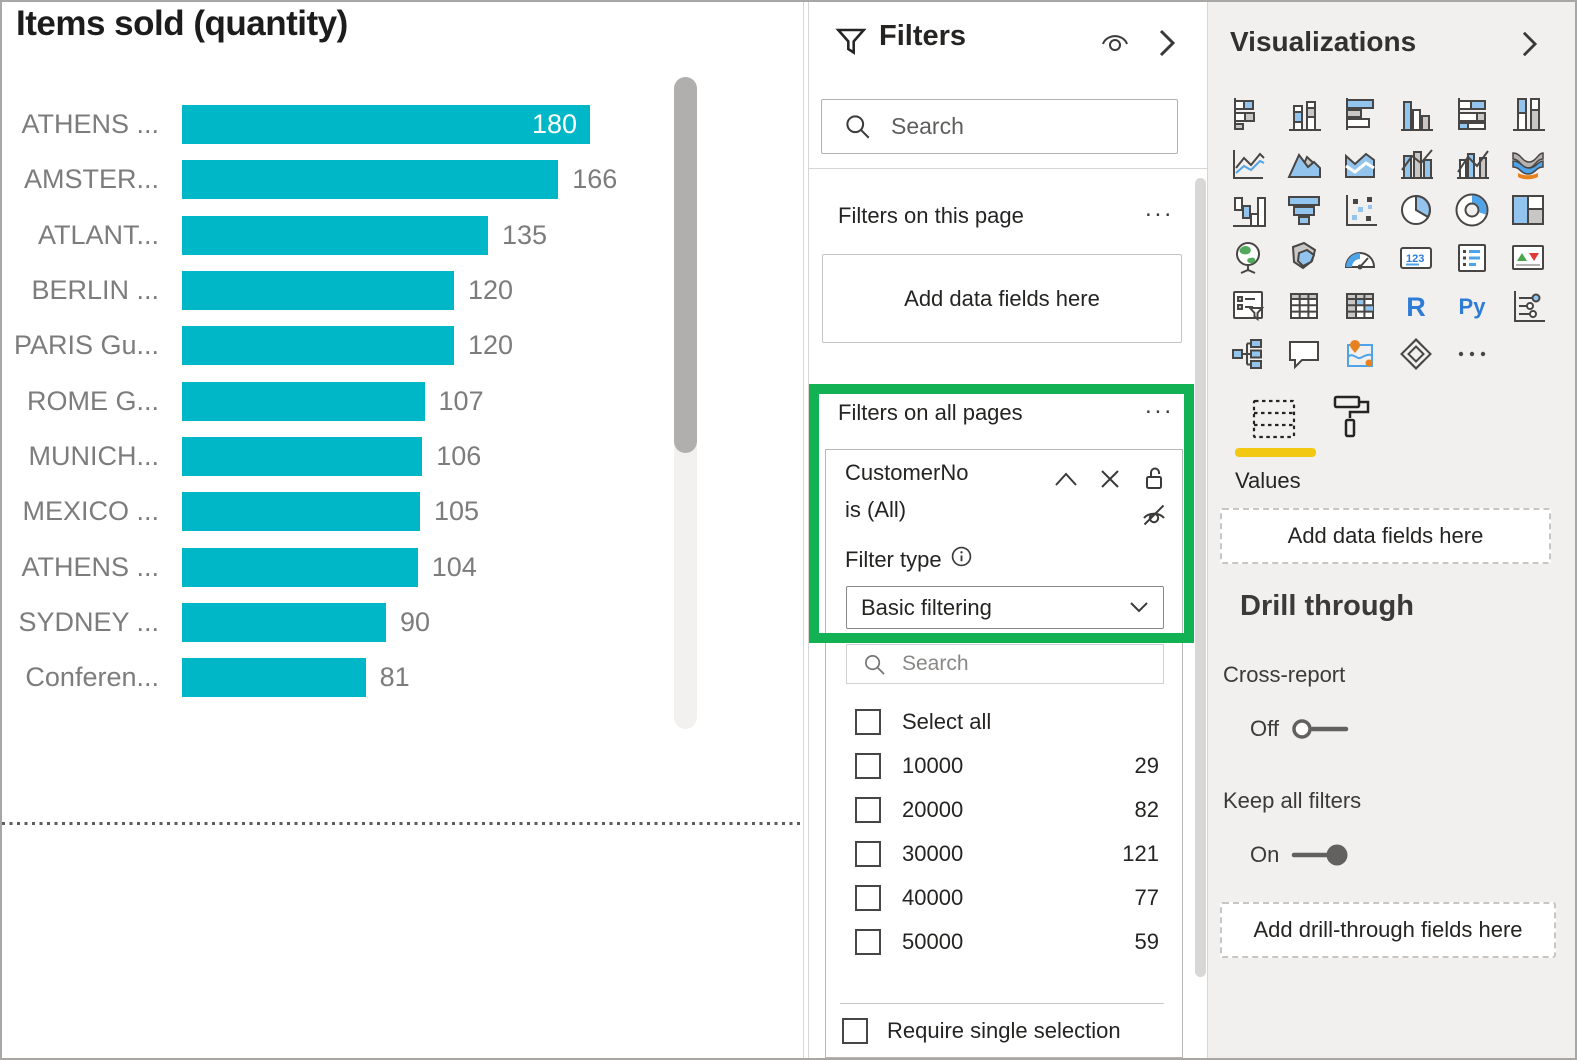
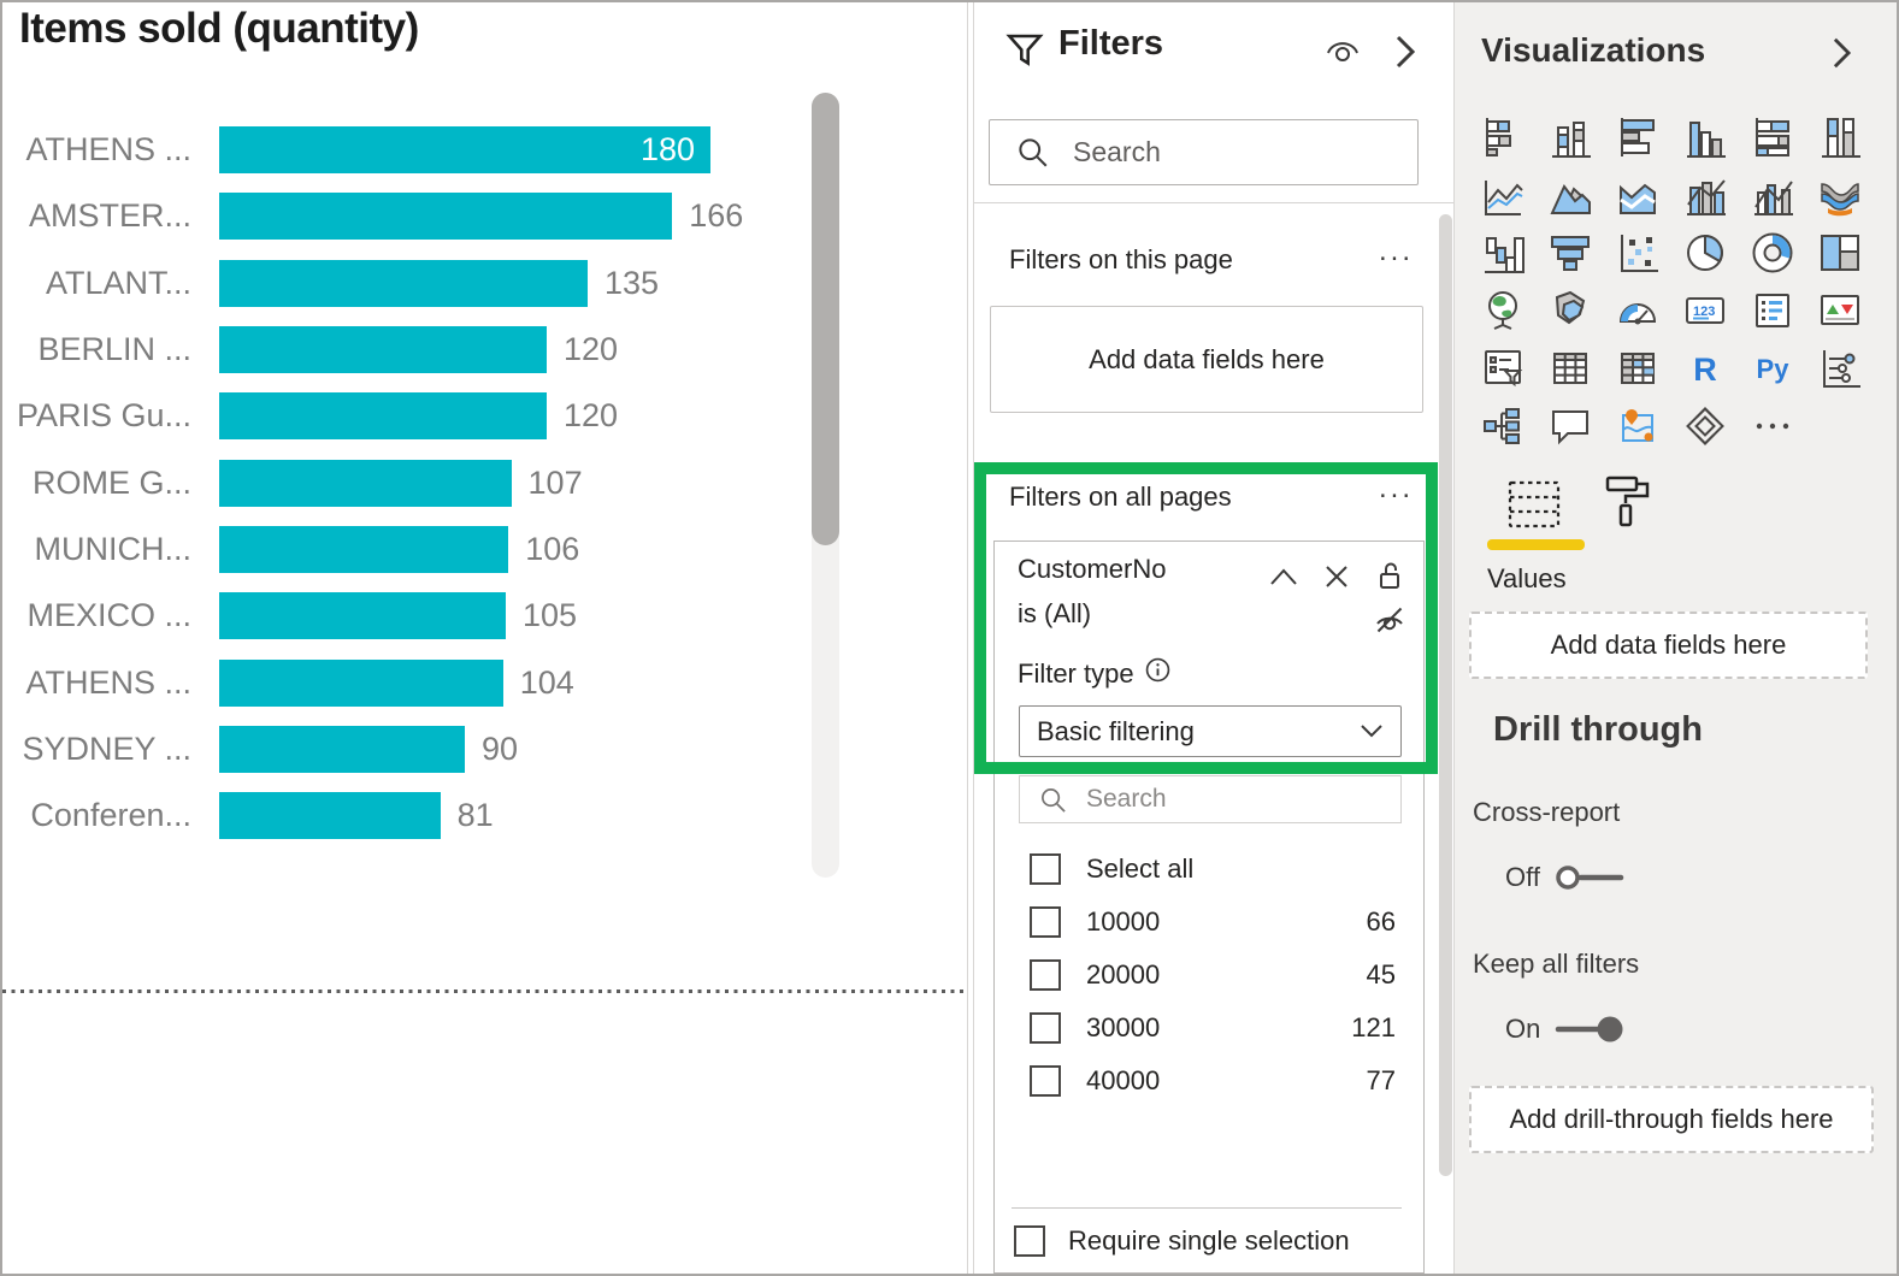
  Items sold (quantity)
  ATHENS ...
  180
  AMSTER...
  166
  ATLANT...
  135
  BERLIN ...
  120
  PARIS Gu...
  120
  ROME G...
  107
  MUNICH...
  106
  MEXICO ...
  105
  ATHENS ...
  104
  SYDNEY ...
  90
  Conferen...
  81
  Filters
  Search
  Filters on this page
  ...
  Add data fields here
  Filters on all pages
  ...
  CustomerNo
  is (All)
  Filter type
  Basic filtering
  Search
  Select all
  10000
- 29
+ 66
  20000
- 82
+ 45
  30000
  121
  40000
  77
- 50000
- 59
  Require single selection
  Visualizations
  123
  R
  Py
  Values
  Add data fields here
  Drill through
  Cross-report
  Off
  Keep all filters
  On
  Add drill-through fields here
